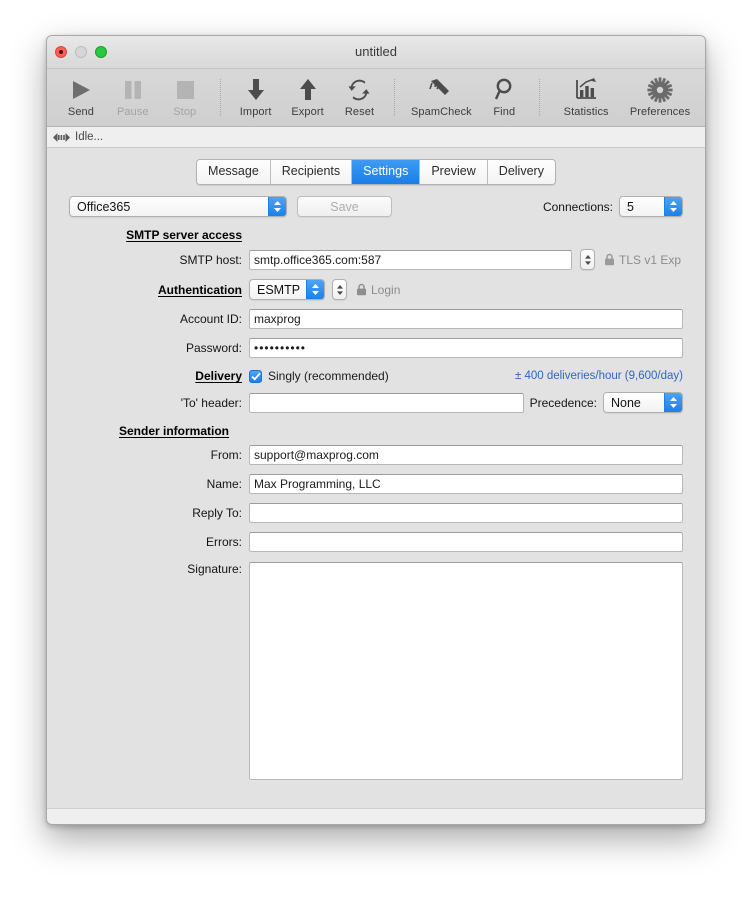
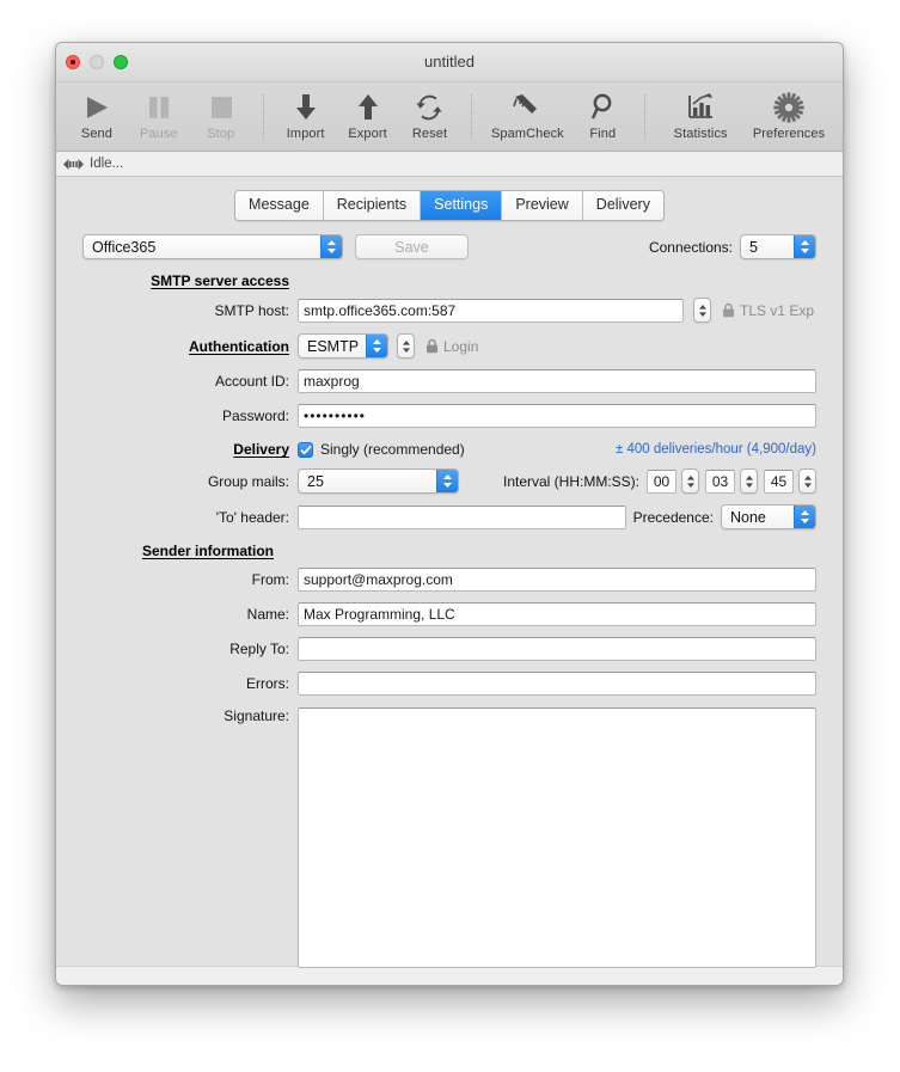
  untitled
  Send
  Pause
  Stop
  Import
  Export
  Reset
  SpamCheck
  Find
  Statistics
  Preferences
  Idle...
  Message
  Recipients
  Settings
  Preview
  Delivery
  Office365
  Save
  Connections:
  5
  SMTP server access
  SMTP host:
  smtp.office365.com:587
  TLS v1 Exp
  Authentication
  ESMTP
  Login
  Account ID:
  maxprog
  Password:
  ••••••••••
  Delivery
  Singly (recommended)
- ± 400 deliveries/hour (9,600/day)
+ ± 400 deliveries/hour (4,900/day)
+ Group mails:
+ 25
+ Interval (HH:MM:SS):
+ 00
+ 03
+ 45
  'To' header:
  Precedence:
  None
  Sender information
  From:
  support@maxprog.com
  Name:
  Max Programming, LLC
  Reply To:
  Errors:
  Signature:
